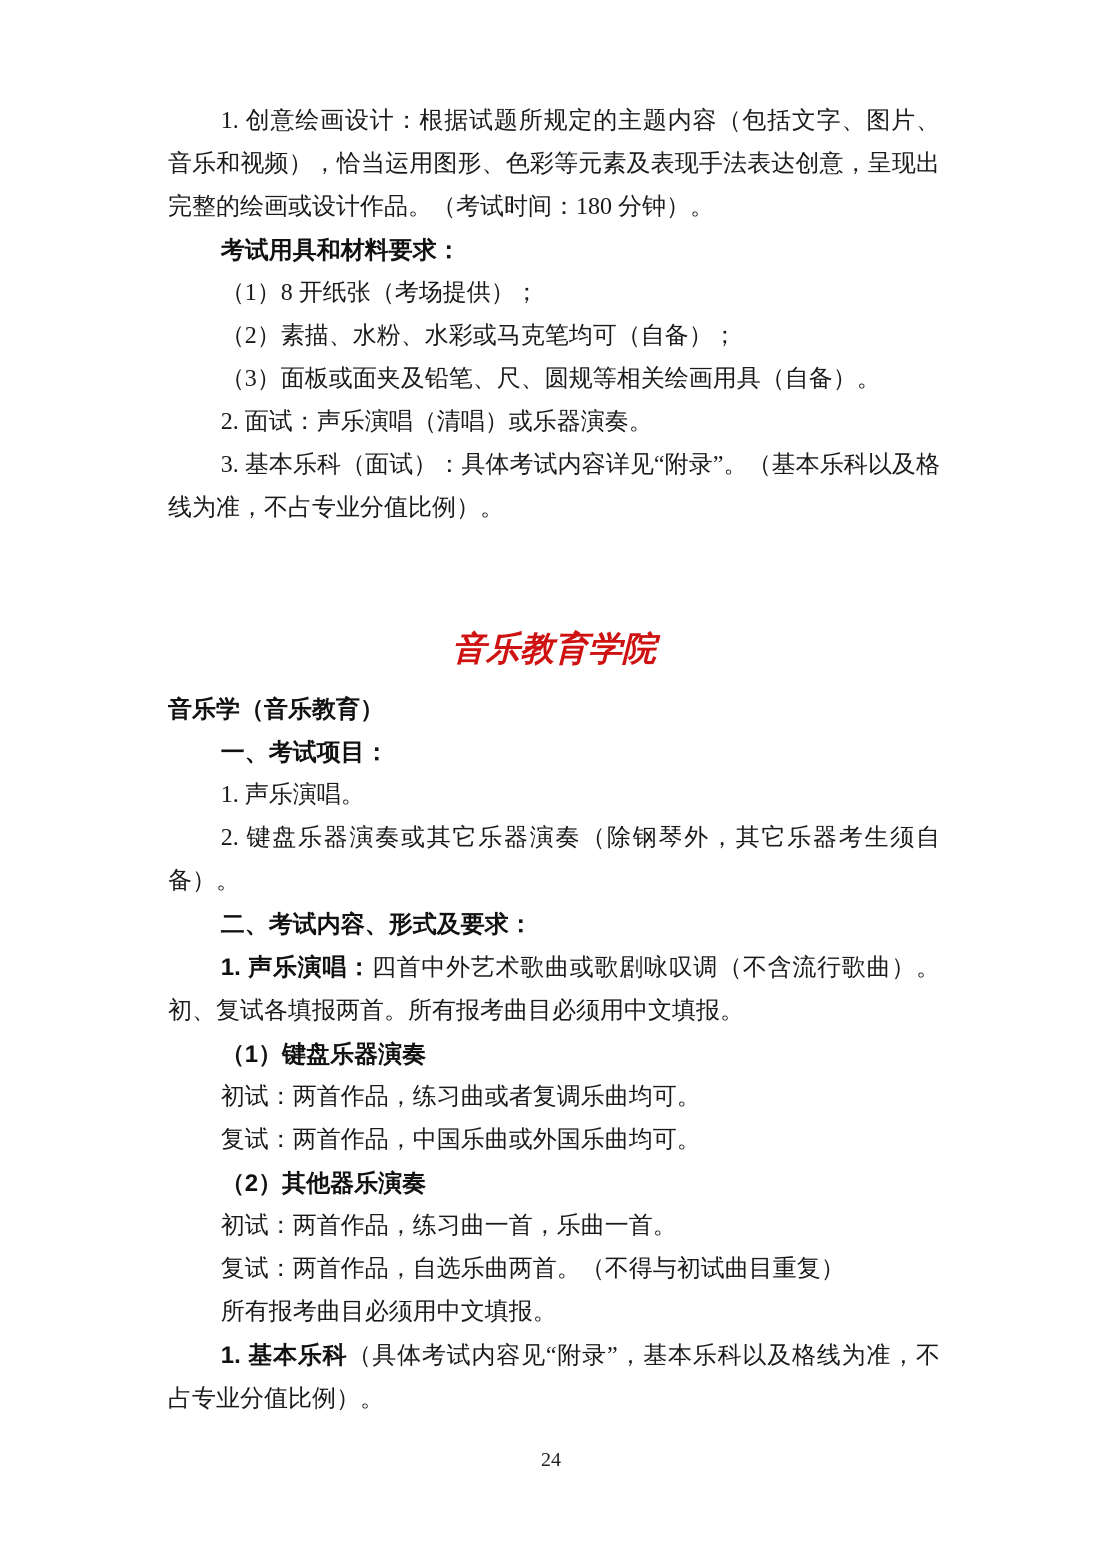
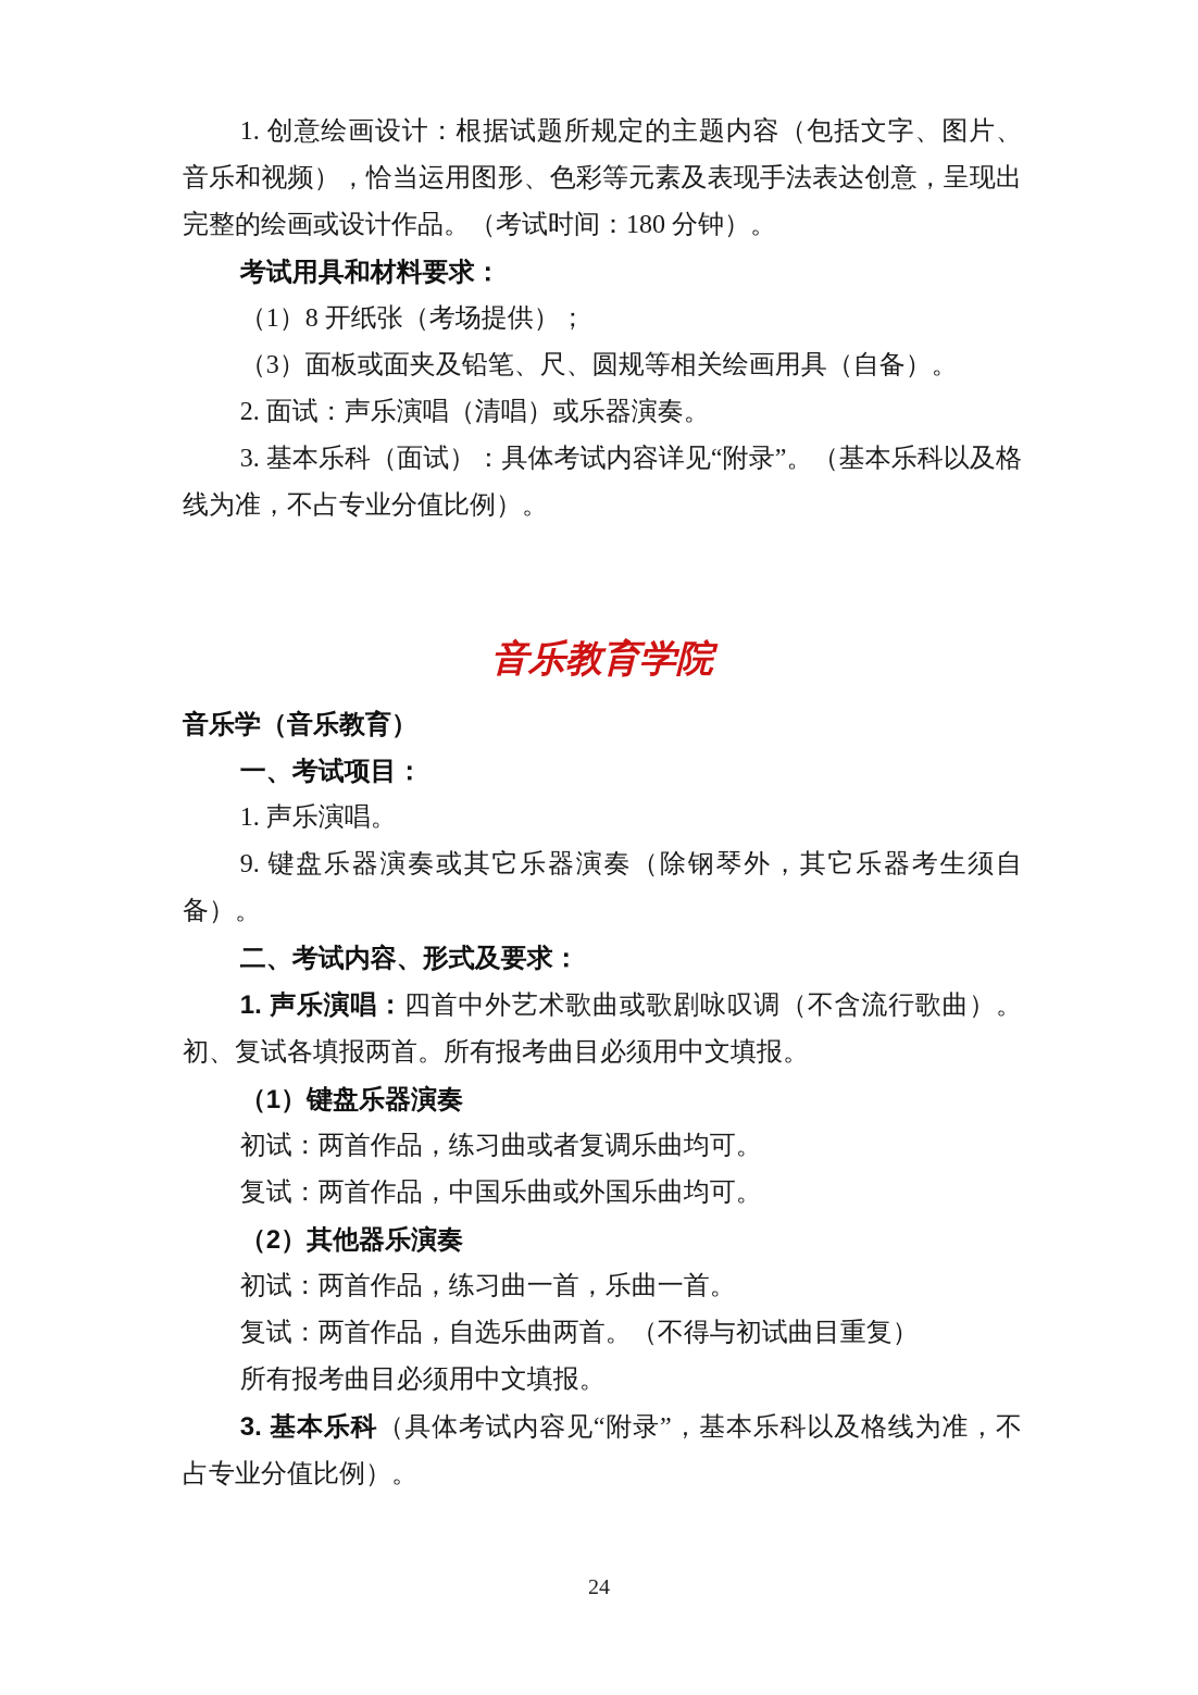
  1. 创意绘画设计：根据试题所规定的主题内容（包括文字、图片、音乐和视频），恰当运用图形、色彩等元素及表现手法表达创意，呈现出完整的绘画或设计作品。（考试时间：180 分钟）。
  考试用具和材料要求：
  （1）8 开纸张（考场提供）；
- （2）素描、水粉、水彩或马克笔均可（自备）；
  （3）面板或面夹及铅笔、尺、圆规等相关绘画用具（自备）。
  2. 面试：声乐演唱（清唱）或乐器演奏。
  3. 基本乐科（面试）：具体考试内容详见“附录”。（基本乐科以及格线为准，不占专业分值比例）。
  音乐教育学院
  音乐学（音乐教育）
  一、考试项目：
  1. 声乐演唱。
- 2. 键盘乐器演奏或其它乐器演奏（除钢琴外，其它乐器考生须自备）。
+ 9. 键盘乐器演奏或其它乐器演奏（除钢琴外，其它乐器考生须自备）。
  二、考试内容、形式及要求：
  1. 声乐演唱：四首中外艺术歌曲或歌剧咏叹调（不含流行歌曲）。初、复试各填报两首。所有报考曲目必须用中文填报。
  （1）键盘乐器演奏
  初试：两首作品，练习曲或者复调乐曲均可。
  复试：两首作品，中国乐曲或外国乐曲均可。
  （2）其他器乐演奏
  初试：两首作品，练习曲一首，乐曲一首。
  复试：两首作品，自选乐曲两首。（不得与初试曲目重复）
  所有报考曲目必须用中文填报。
- 1. 基本乐科（具体考试内容见“附录”，基本乐科以及格线为准，不占专业分值比例）。
+ 3. 基本乐科（具体考试内容见“附录”，基本乐科以及格线为准，不占专业分值比例）。
  24
